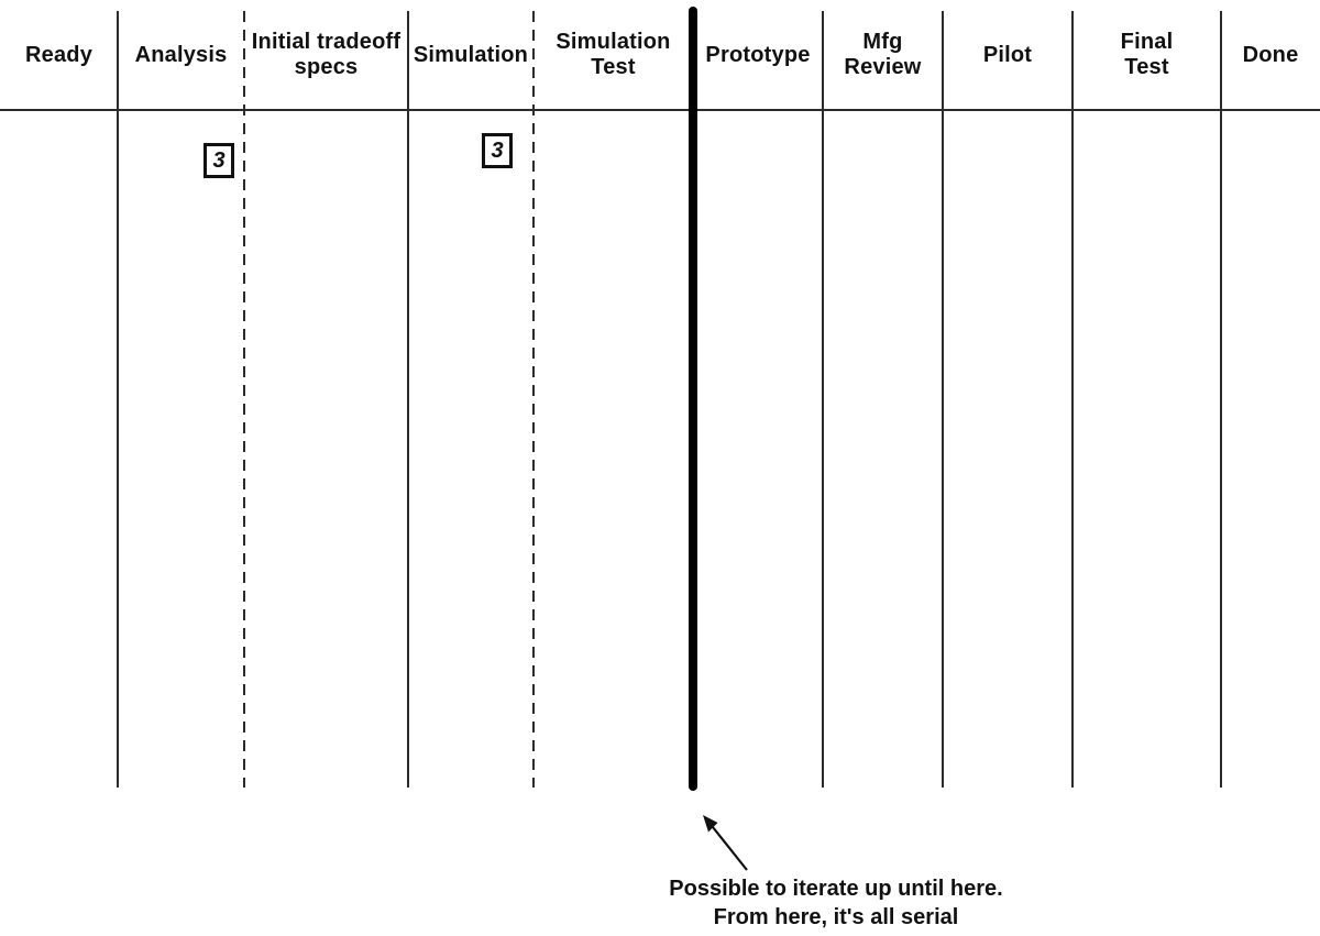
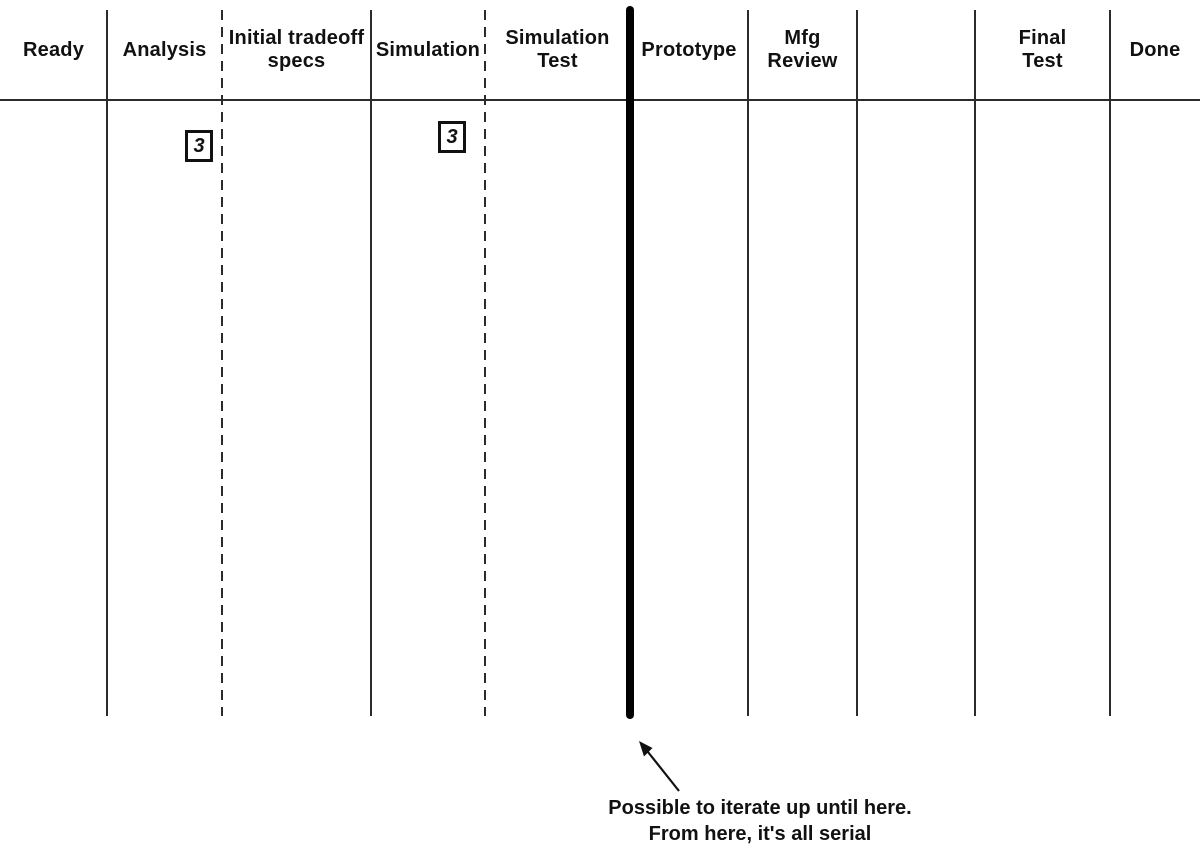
  Ready
  Analysis
  Initial tradeoff
  specs
  Simulation
  Simulation
  Test
  Prototype
  Mfg
  Review
- Pilot
  Final
  Test
  Done
  3
  3
  Possible to iterate up until here.
  From here, it's all serial
